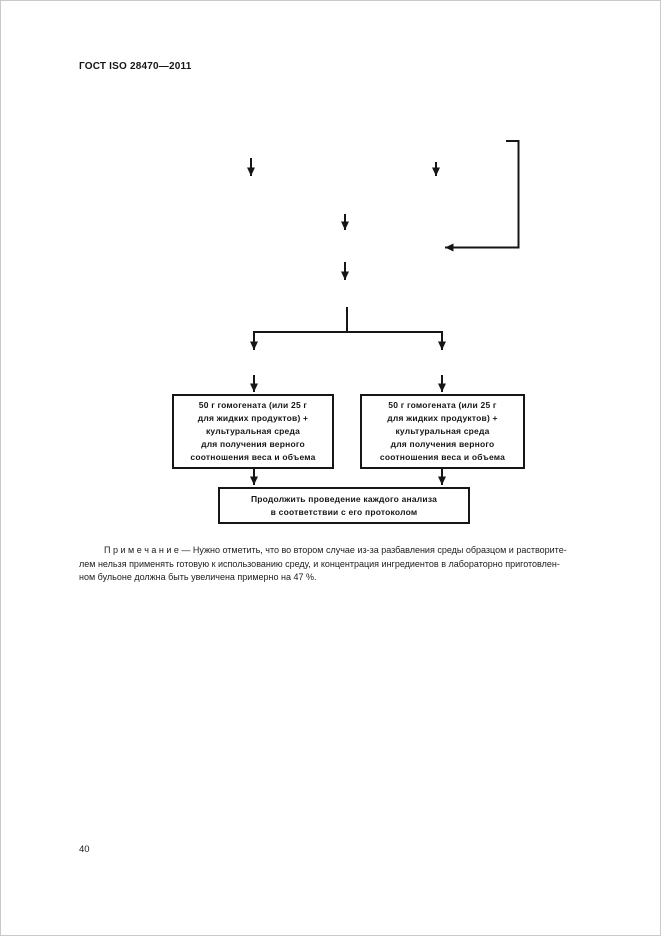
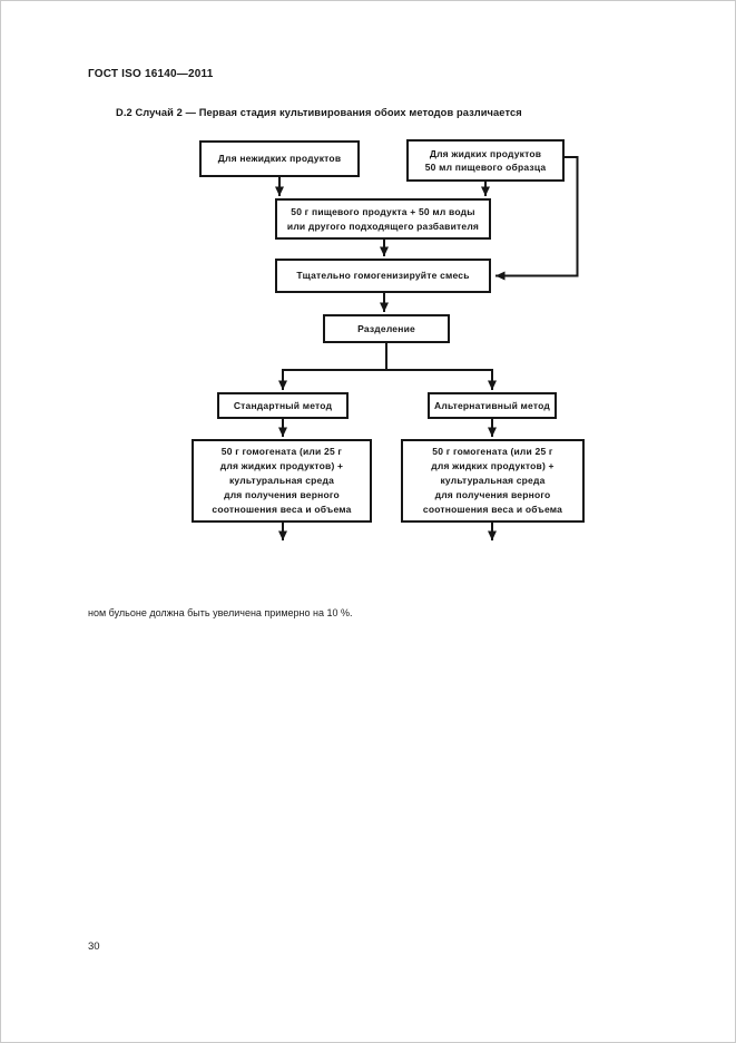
- ГОСТ ISO 28470—2011
+ ГОСТ ISO 16140—2011
+ D.2 Случай 2 — Первая стадия культивирования обоих методов различается
+ Для нежидких продуктов
+ Для жидких продуктов
+ 50 мл пищевого образца
+ 50 г пищевого продукта + 50 мл воды
+ или другого подходящего разбавителя
+ Тщательно гомогенизируйте смесь
+ Разделение
+ Стандартный метод
+ Альтернативный метод
  50 г гомогената (или 25 г
  для жидких продуктов) +
  культуральная среда
  для получения верного
  соотношения веса и объема
  50 г гомогената (или 25 г
  для жидких продуктов) +
  культуральная среда
  для получения верного
  соотношения веса и объема
- Продолжить проведение каждого анализа
- в соответствии с его протоколом
- П р и м е ч а н и е — Нужно отметить, что во втором случае из-за разбавления среды образцом и растворите-
- лем нельзя применять готовую к использованию среду, и концентрация ингредиентов в лабораторно приготовлен-
- ном бульоне должна быть увеличена примерно на 47 %.
+ ном бульоне должна быть увеличена примерно на 10 %.
- 40
+ 30
